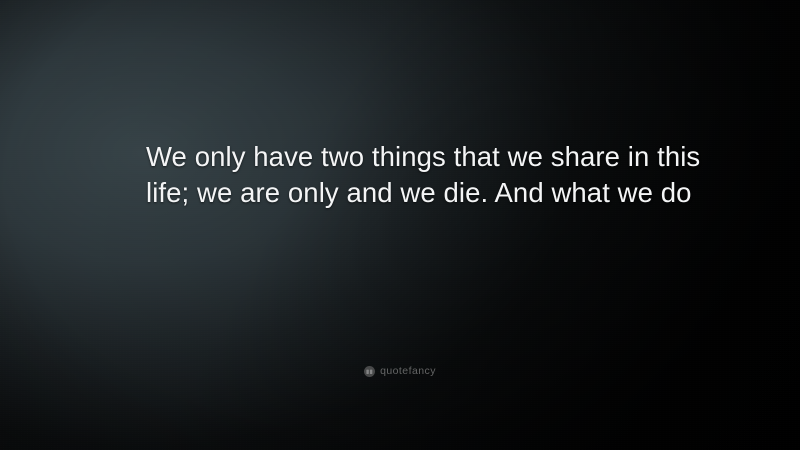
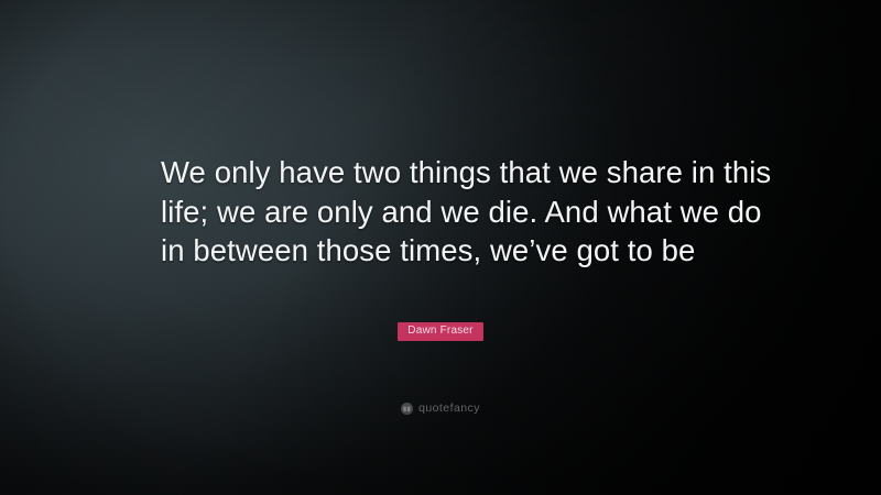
  We only have two things that we share in this
  life; we are only and we die. And what we do
+ in between those times, we’ve got to be
+ Dawn Fraser
  quotefancy
